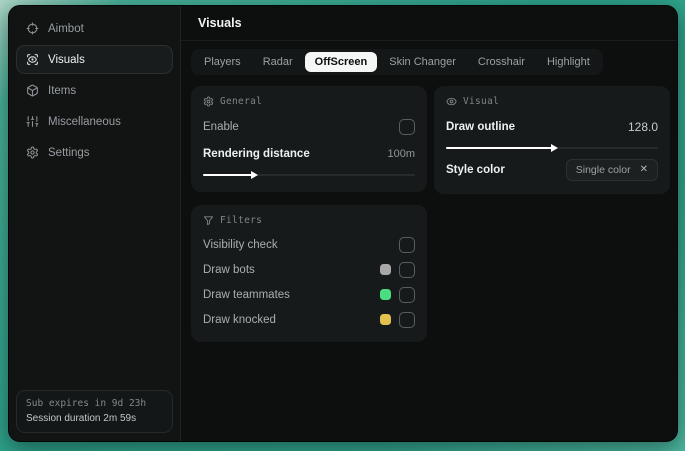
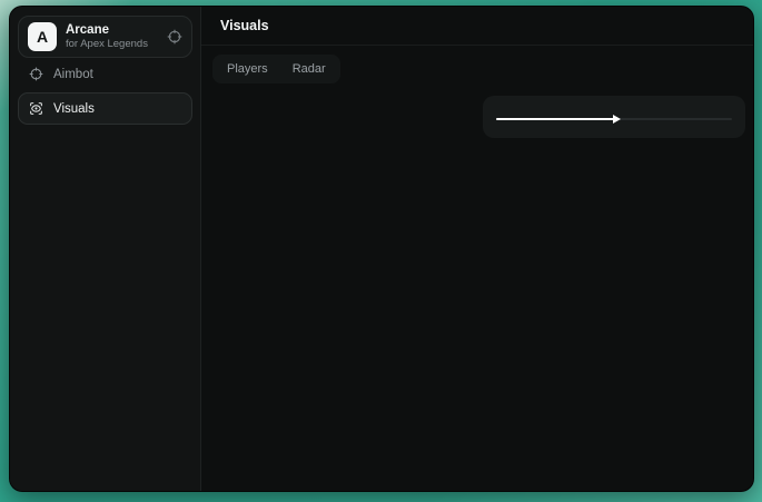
+ A
+ Arcane
+ for Apex Legends
  Aimbot
  Visuals
- Items
- Miscellaneous
- Settings
- Sub expires in 9d 23h
- Session duration 2m 59s
  Visuals
  Players
  Radar
- OffScreen
- Skin Changer
- Crosshair
- Highlight
- General
- Enable
- Rendering distance
- 100m
- Visual
- Draw outline
- 128.0
- Style color
- Single color
- ✕
- Filters
- Visibility check
- Draw bots
- Draw teammates
- Draw knocked
